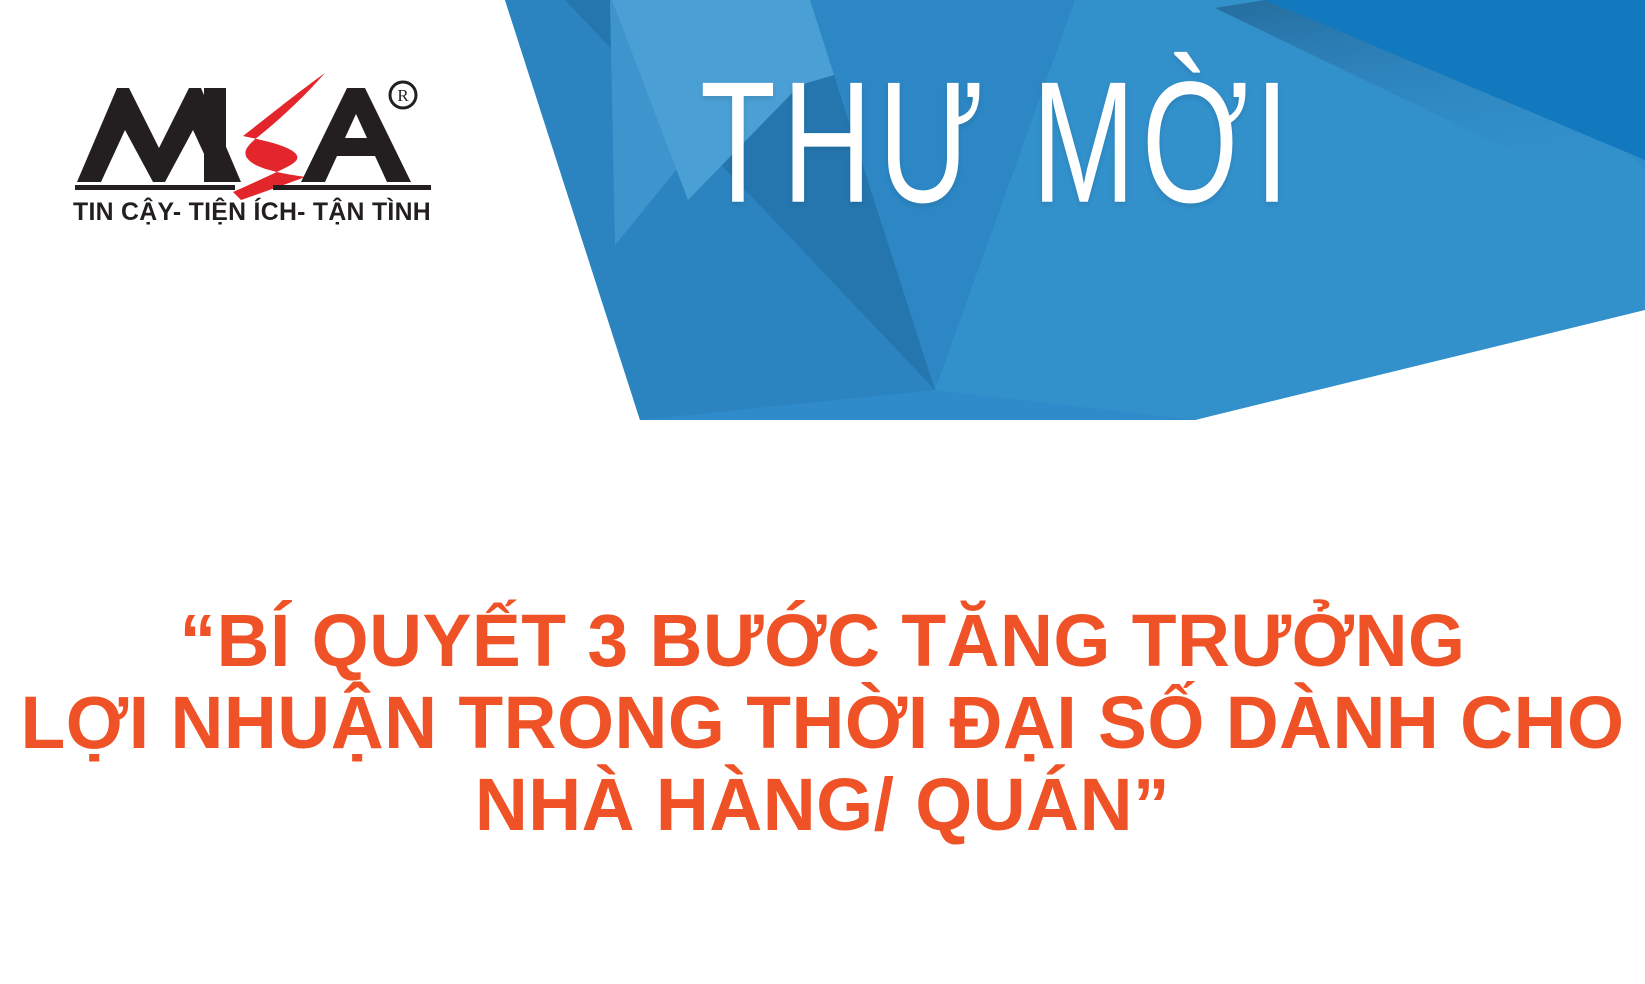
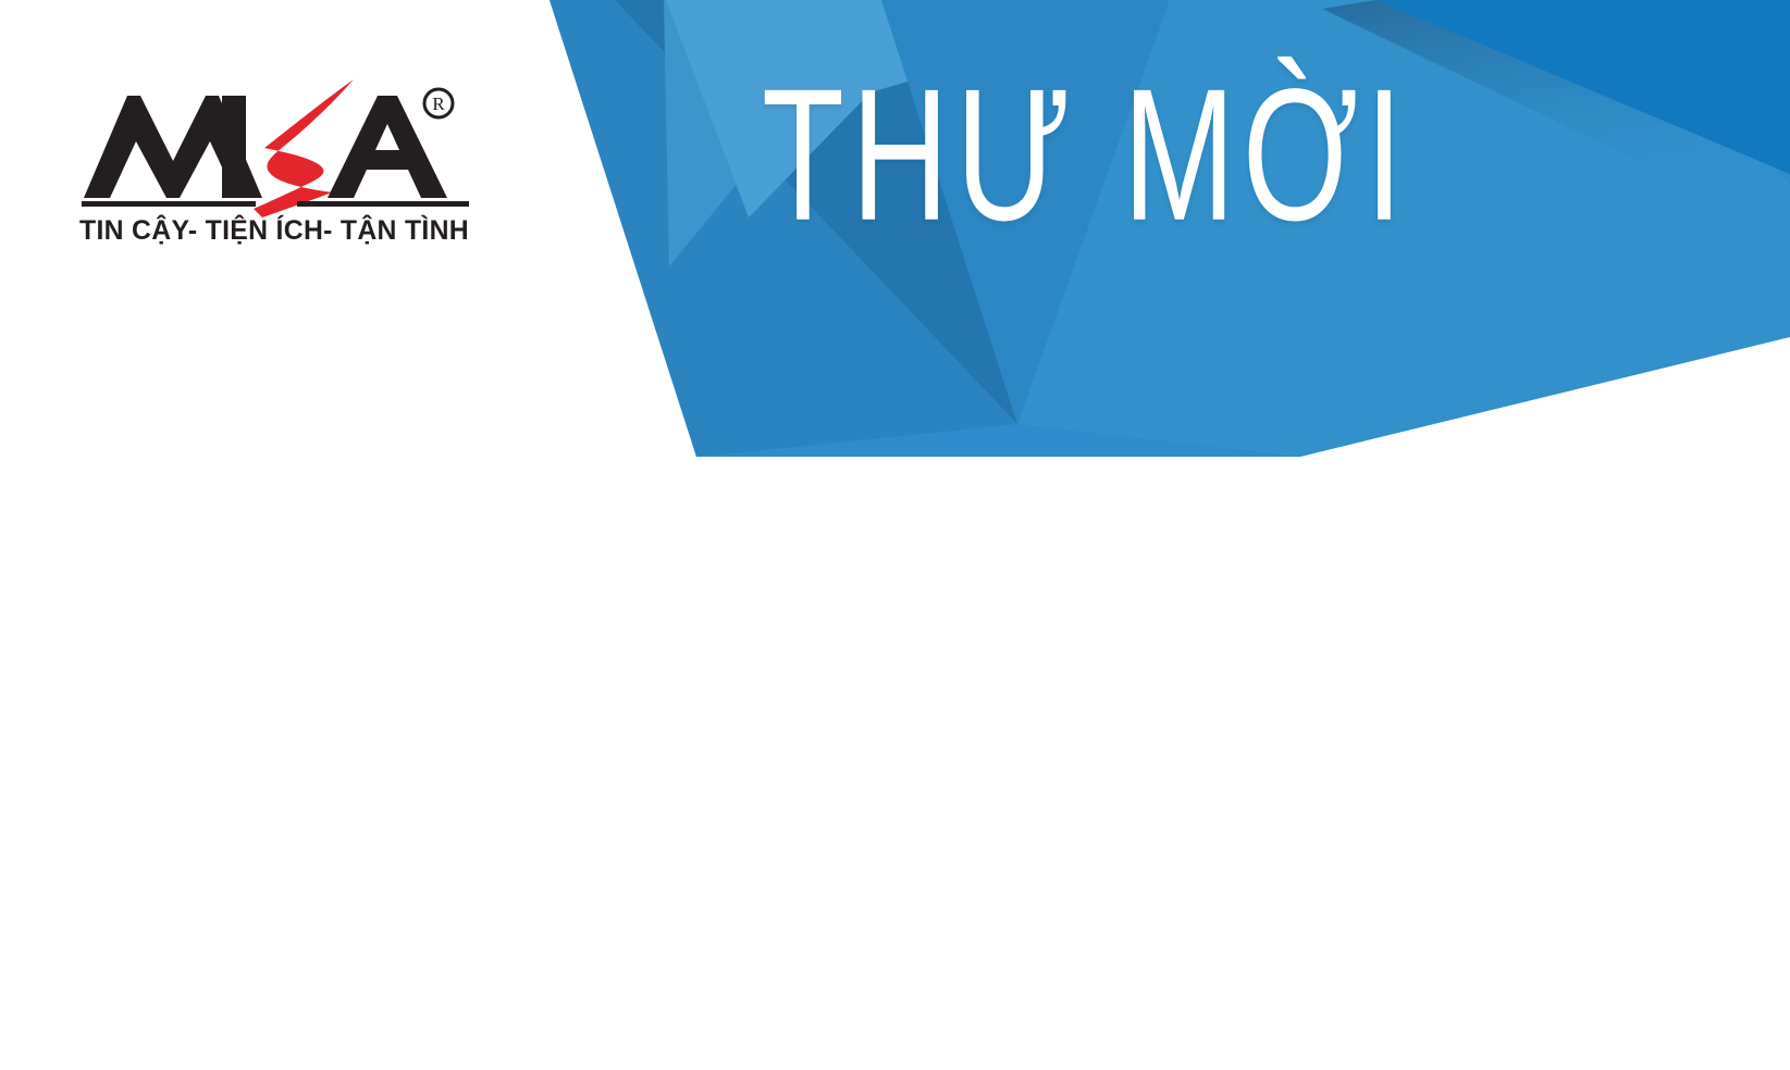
  THƯ MỜI
  R
  TIN CẬY- TIỆN ÍCH- TẬN TÌNH
- “BÍ QUYẾT 3 BƯỚC TĂNG TRƯỞNG
- LỢI NHUẬN TRONG THỜI ĐẠI SỐ DÀNH CHO
- NHÀ HÀNG/ QUÁN”
